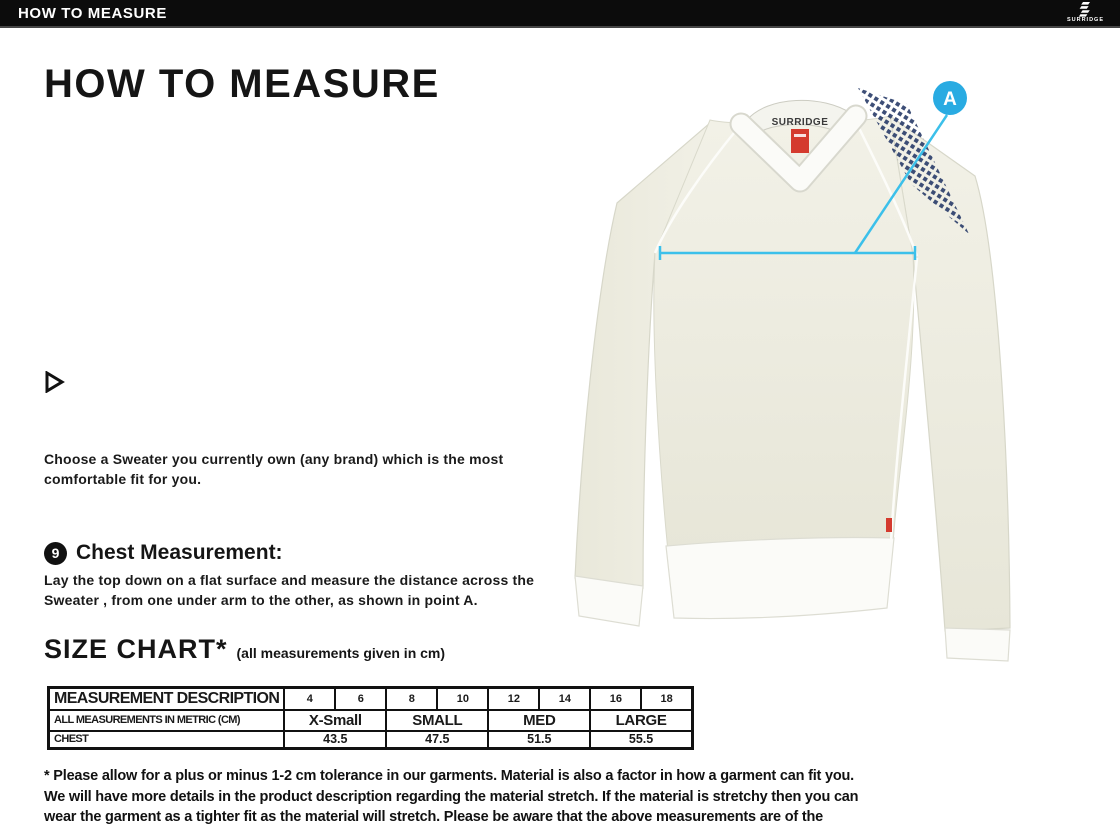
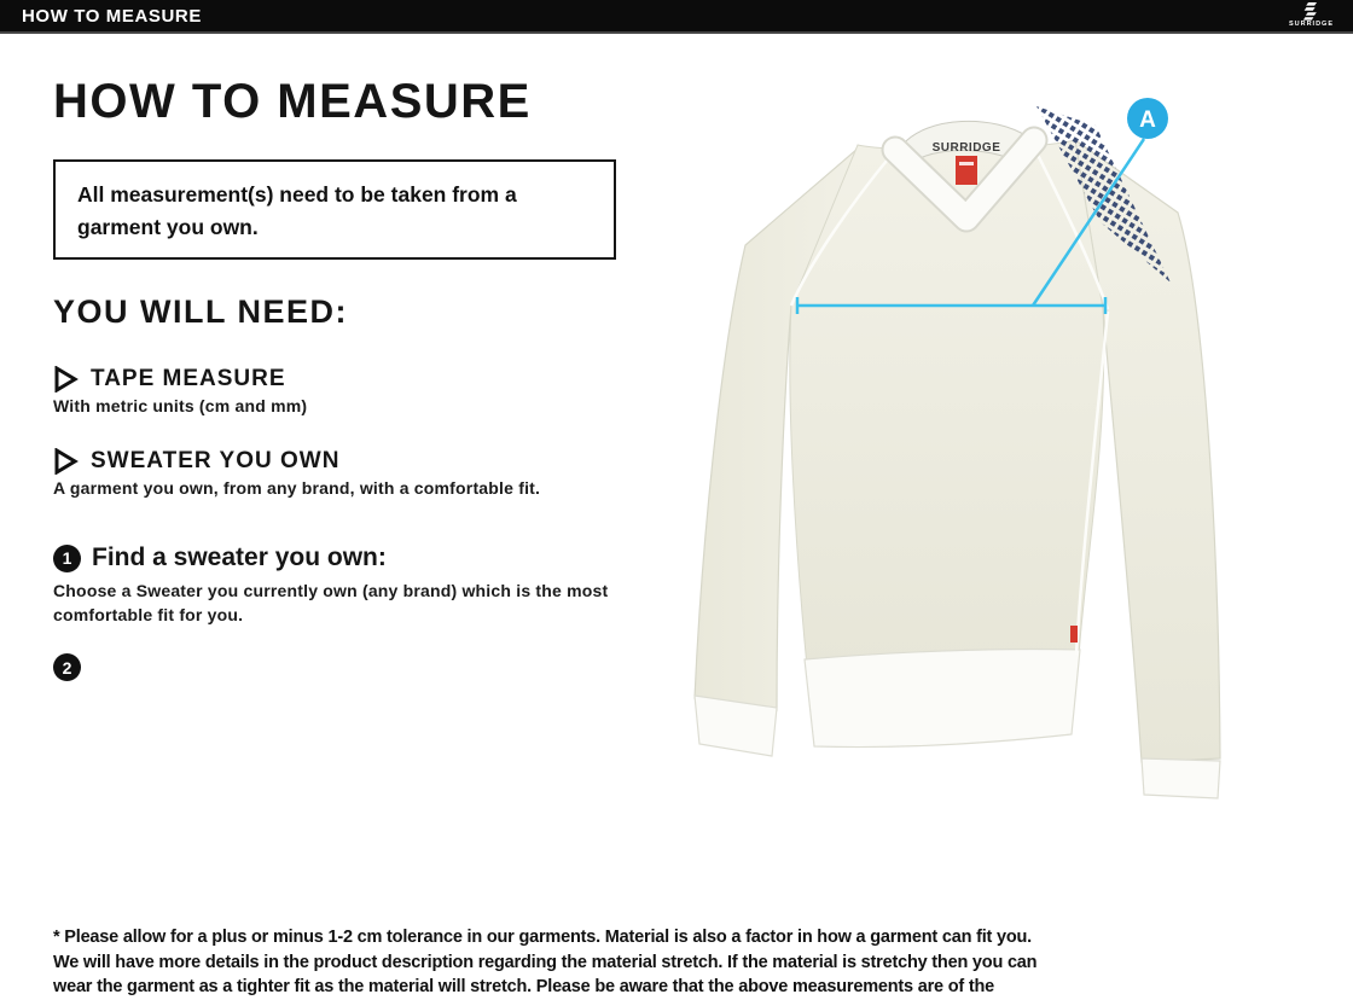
  HOW TO MEASURE
  HOW TO MEASURE
+ All measurement(s) need to be taken from a garment you own.
+ YOU WILL NEED:
+ TAPE MEASURE
+ With metric units (cm and mm)
+ SWEATER YOU OWN
+ A garment you own, from any brand, with a comfortable fit.
+ 1
+ Find a sweater you own:
  Choose a Sweater you currently own (any brand) which is the most comfortable fit for you.
- 9
+ 2
- Chest Measurement:
- Lay the top down on a flat surface and measure the distance across the Sweater , from one under arm to the other, as shown in point A.
- SIZE CHART*
- (all measurements given in cm)
- MEASUREMENT DESCRIPTION	4	6	8	10	12	14	16	18
- ALL MEASUREMENTS IN METRIC (CM)	X-Small	SMALL	MED	LARGE
- CHEST	43.5	47.5	51.5	55.5
  * Please allow for a plus or minus 1-2 cm tolerance in our garments. Material is also a factor in how a garment can fit you. We will have more details in the product description regarding the material stretch. If the material is stretchy then you can wear the garment as a tighter fit as the material will stretch. Please be aware that the above measurements are of the
  SURRIDGE
  A
